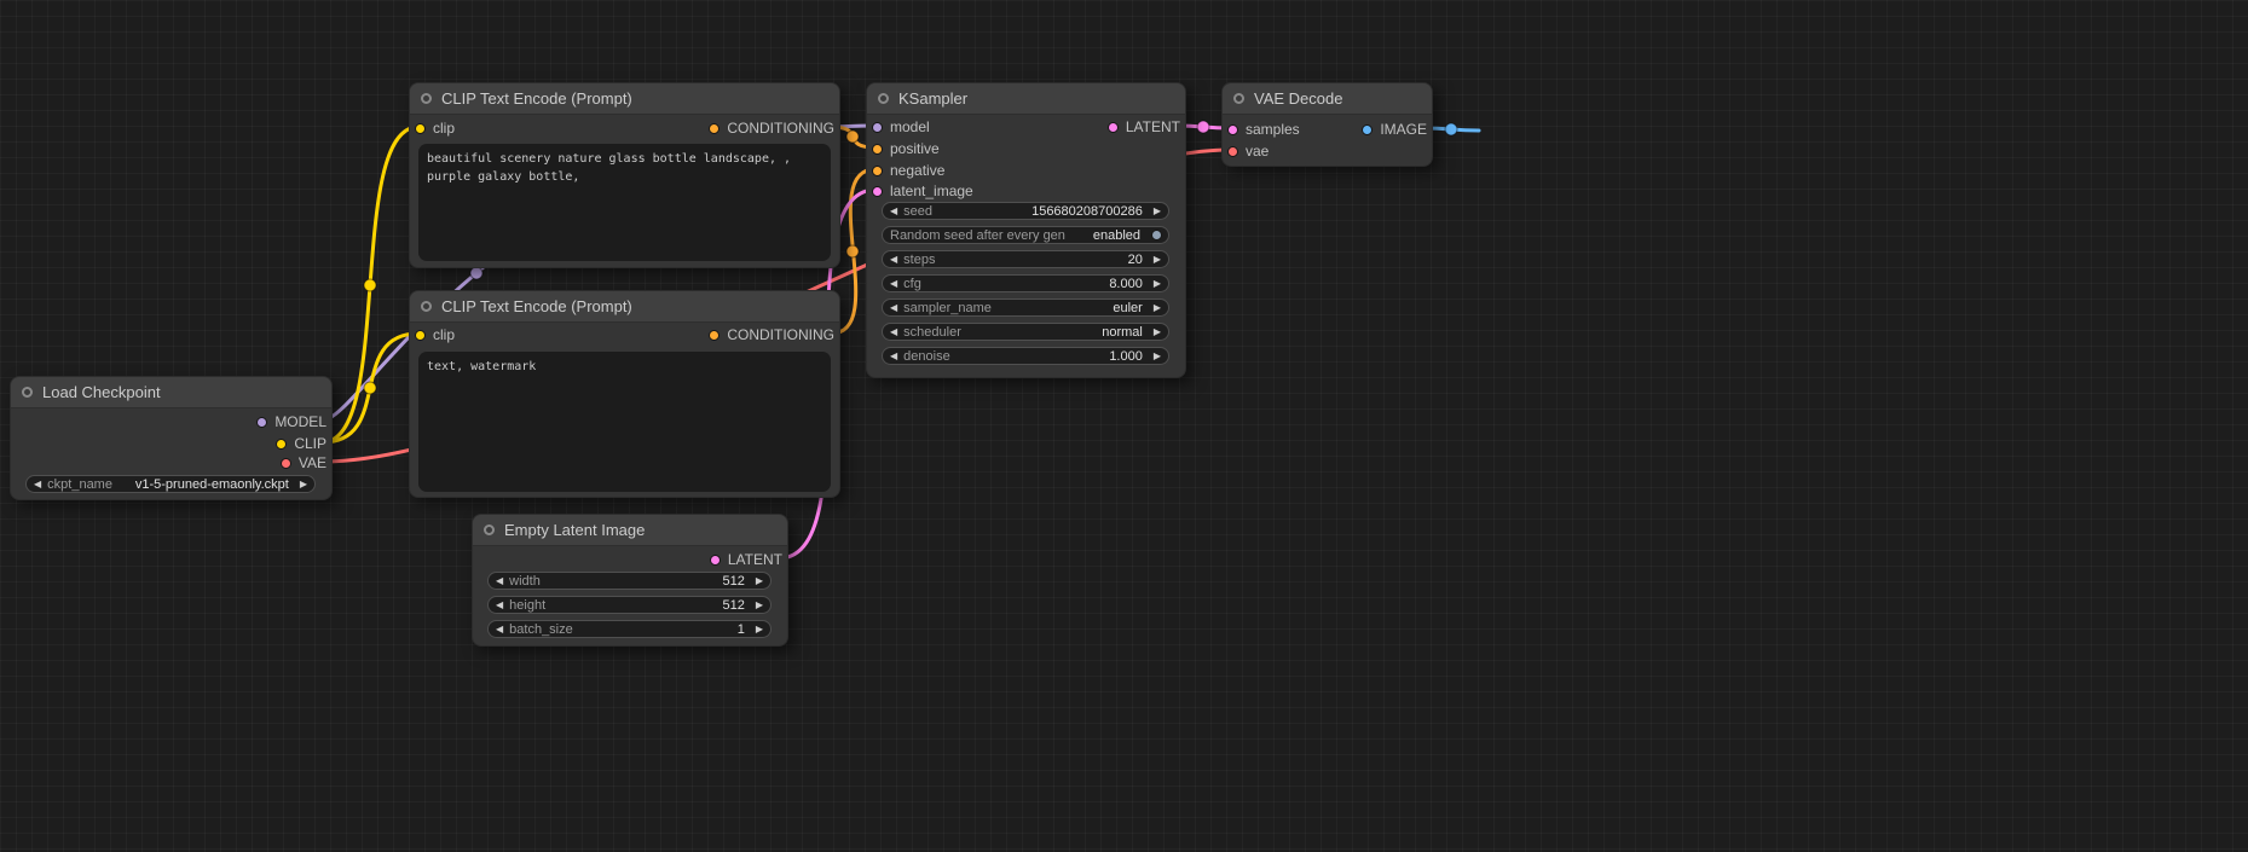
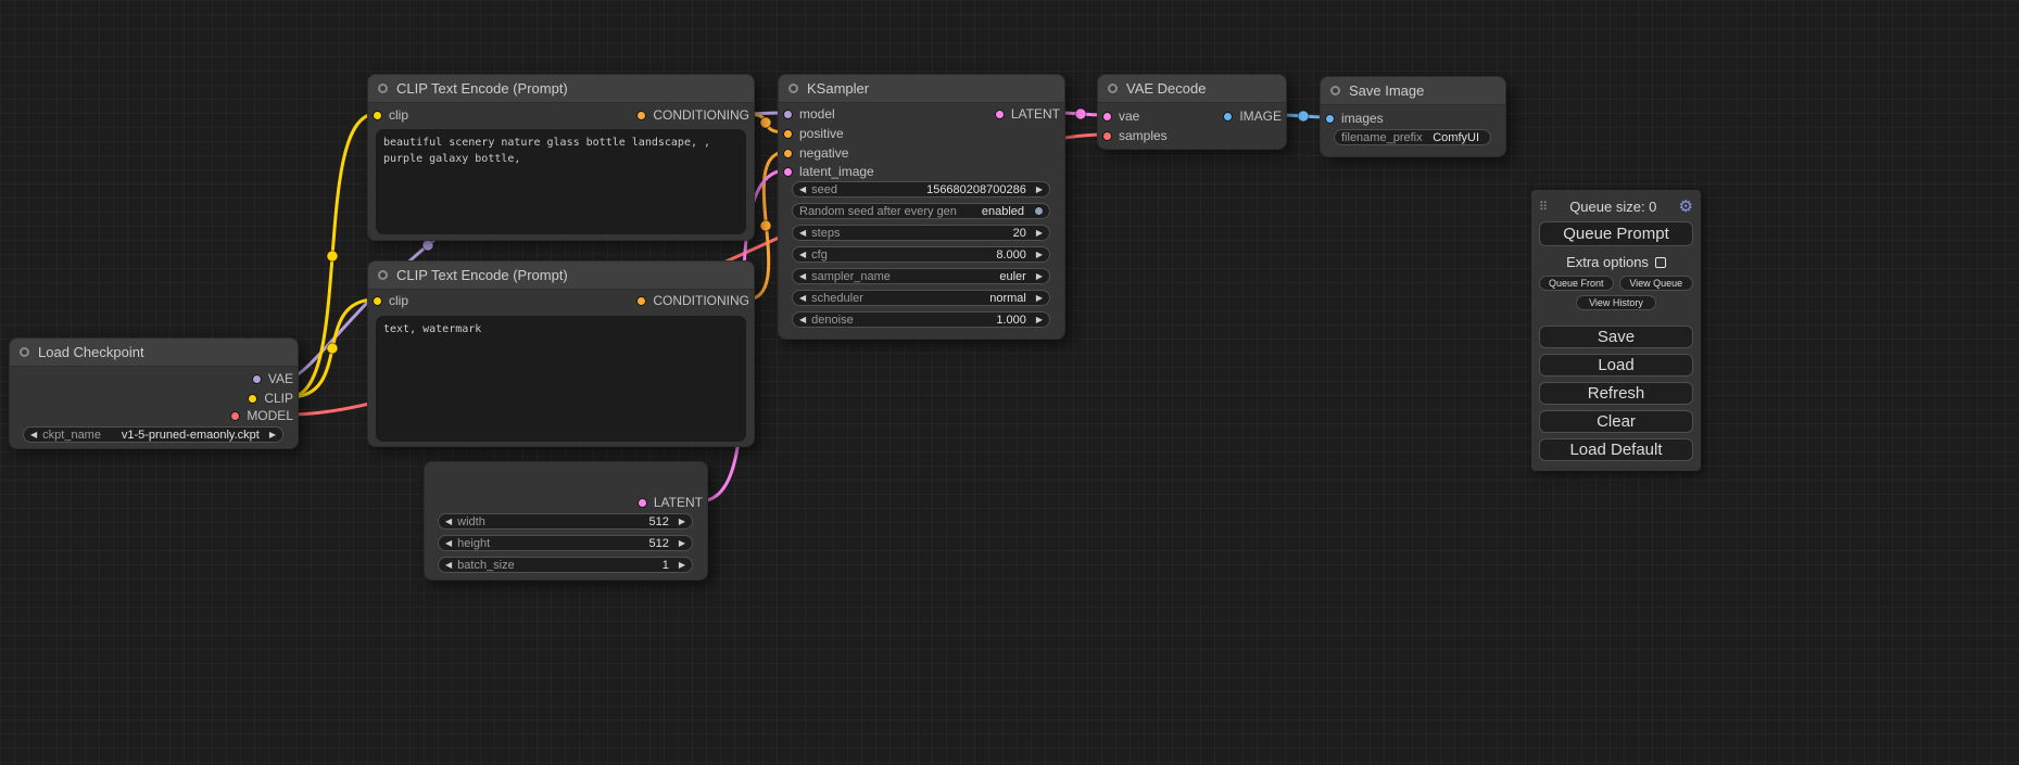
  Load Checkpoint
- MODEL
+ VAE
  CLIP
- VAE
+ MODEL
  ◀
  ckpt_name
  v1-5-pruned-emaonly.ckpt
  ▶
  CLIP Text Encode (Prompt)
  clip
  CONDITIONING
  beautiful scenery nature glass bottle landscape, , purple galaxy bottle,
  CLIP Text Encode (Prompt)
  clip
  CONDITIONING
  text, watermark
- Empty Latent Image
  LATENT
  ◀
  width
  512
  ▶
  ◀
  height
  512
  ▶
  ◀
  batch_size
  1
  ▶
  KSampler
  model
  LATENT
  positive
  negative
  latent_image
  ◀
  seed
  156680208700286
  ▶
  Random seed after every gen
  enabled
  ◀
  steps
  20
  ▶
  ◀
  cfg
  8.000
  ▶
  ◀
  sampler_name
  euler
  ▶
  ◀
  scheduler
  normal
  ▶
  ◀
  denoise
  1.000
  ▶
  VAE Decode
- samples
+ vae
  IMAGE
- vae
+ samples
+ Save Image
+ images
+ filename_prefix
+ ComfyUI
+ ⠿
+ Queue size: 0
+ ⚙
+ Queue Prompt
+ Extra options
+ Queue Front
+ View Queue
+ View History
+ Save
+ Load
+ Refresh
+ Clear
+ Load Default
